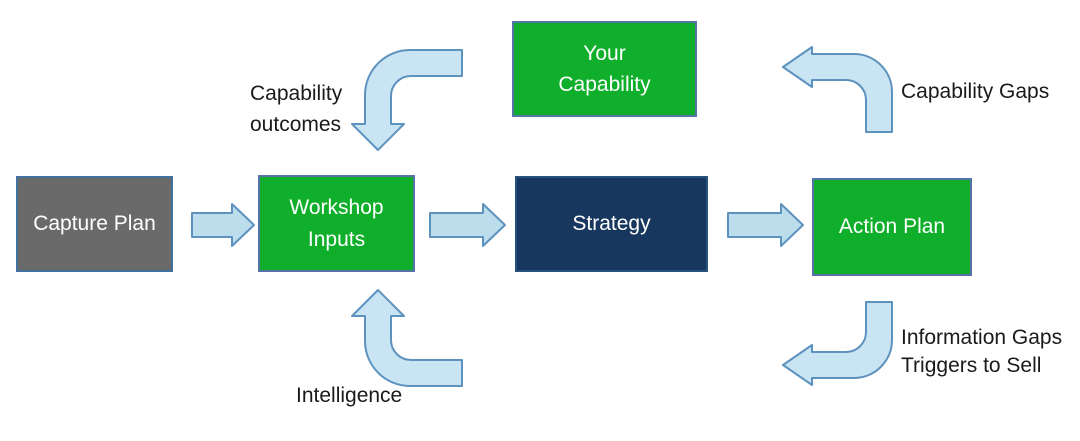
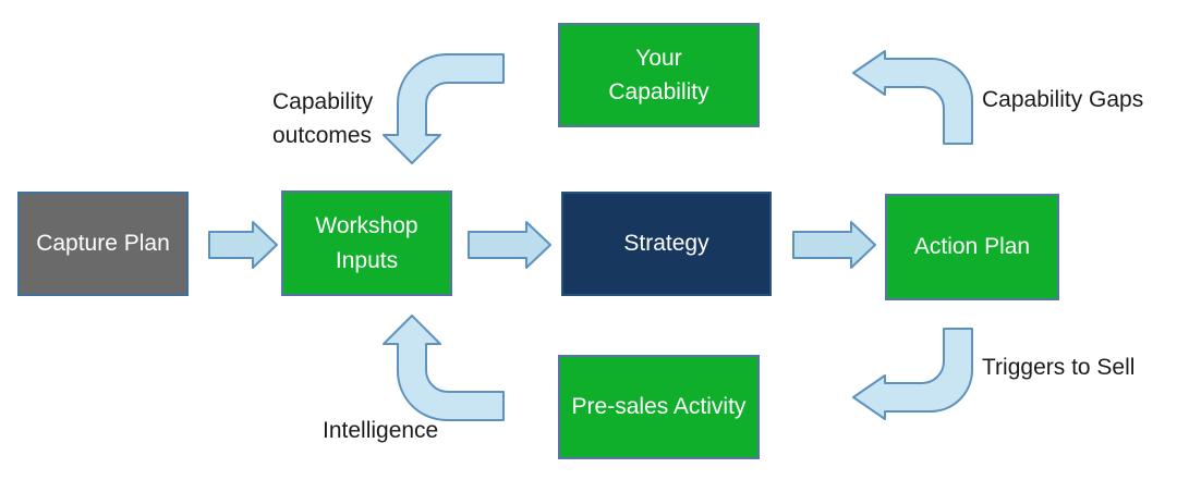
  Capture Plan
  Workshop
  Inputs
  Strategy
  Action Plan
  Your
  Capability
+ Pre-sales Activity
  Capability
  outcomes
  Capability Gaps
  Intelligence
- Information Gaps
  Triggers to Sell
